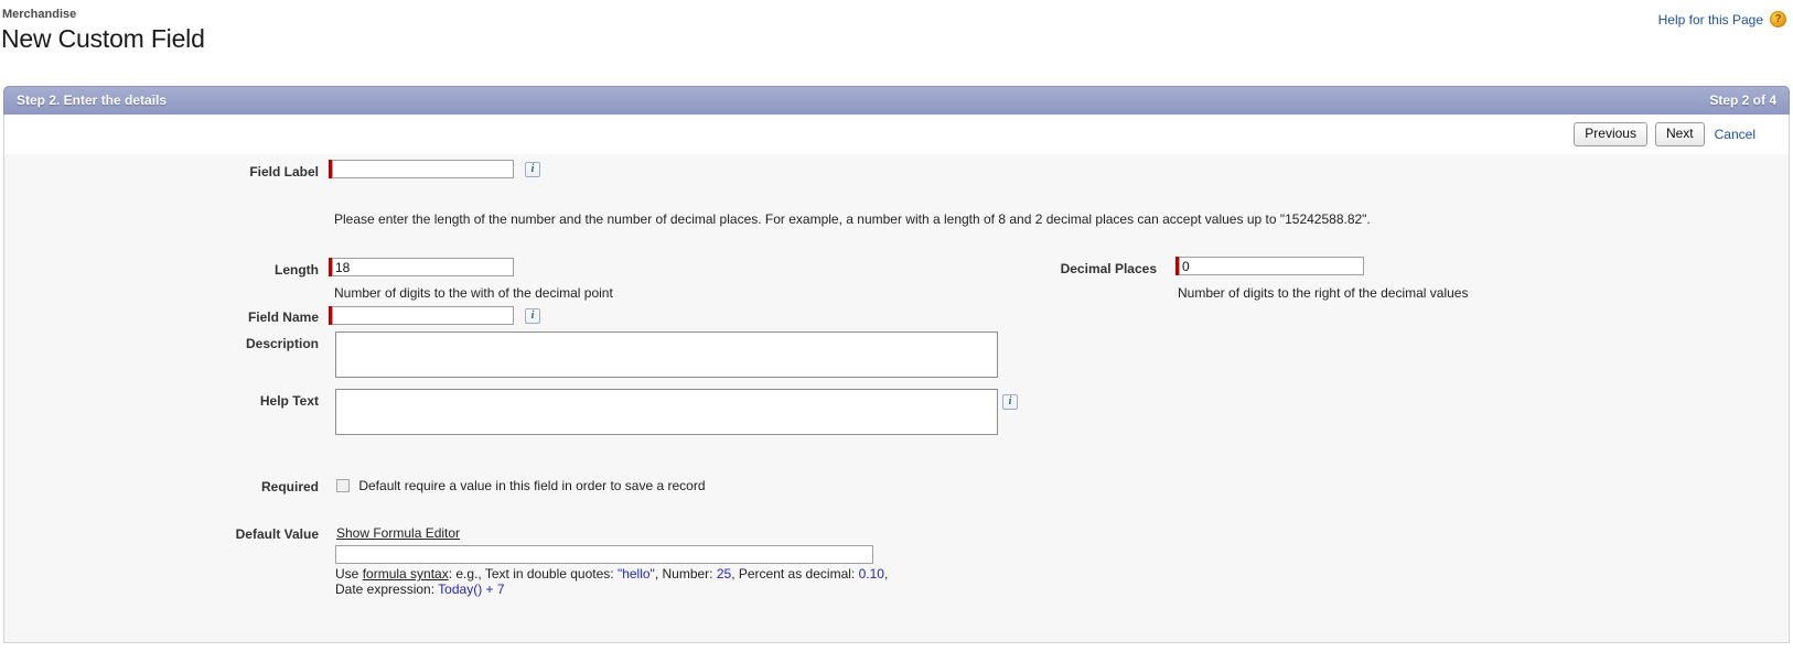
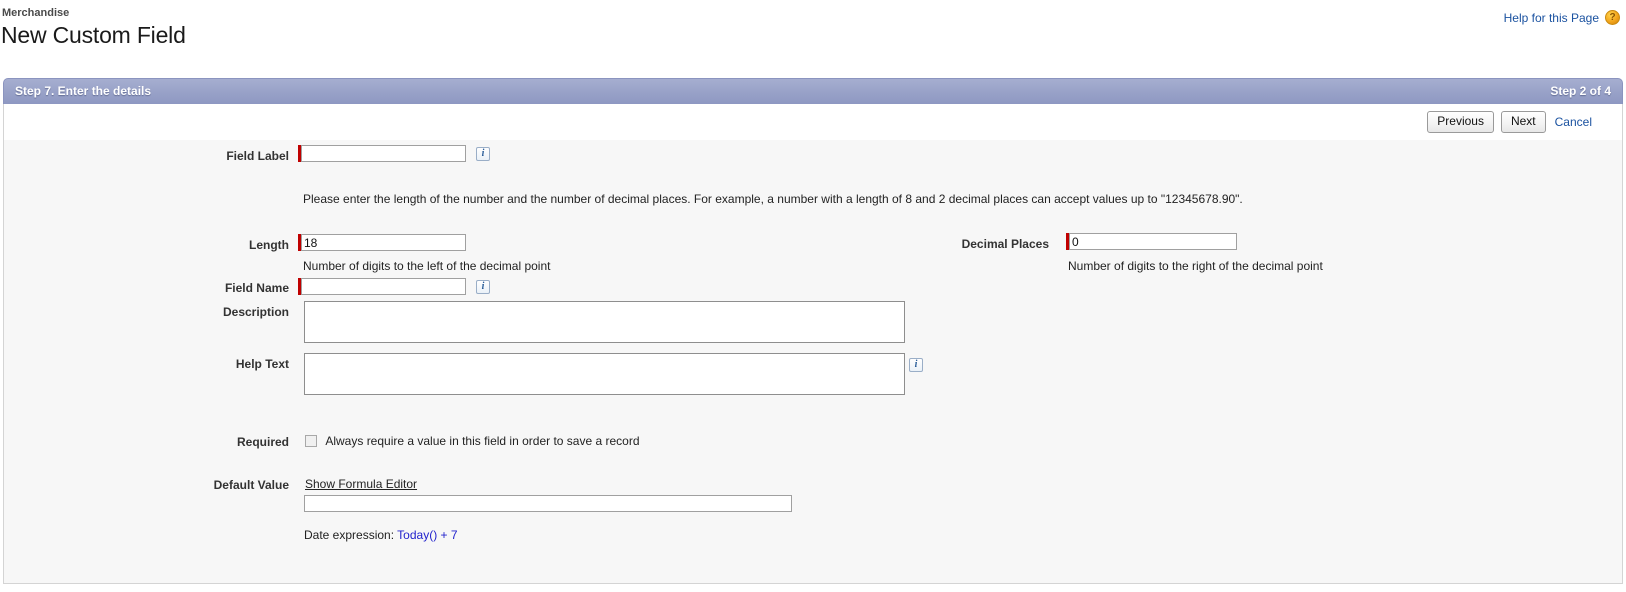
  Merchandise
  New Custom Field
  Help for this Page
  ?
- Step 2. Enter the details
+ Step 7. Enter the details
  Step 2 of 4
  Previous
  Next
  Cancel
  Field Label
  i
- Please enter the length of the number and the number of decimal places. For example, a number with a length of 8 and 2 decimal places can accept values up to "15242588.82".
+ Please enter the length of the number and the number of decimal places. For example, a number with a length of 8 and 2 decimal places can accept values up to "12345678.90".
  Length
  18
- Number of digits to the with of the decimal point
+ Number of digits to the left of the decimal point
  Decimal Places
  0
- Number of digits to the right of the decimal values
+ Number of digits to the right of the decimal point
  Field Name
  i
  Description
  Help Text
  i
  Required
- Default require a value in this field in order to save a record
+ Always require a value in this field in order to save a record
  Default Value
  Show Formula Editor
- Use formula syntax: e.g., Text in double quotes: "hello", Number: 25, Percent as decimal: 0.10,
  Date expression: Today() + 7
